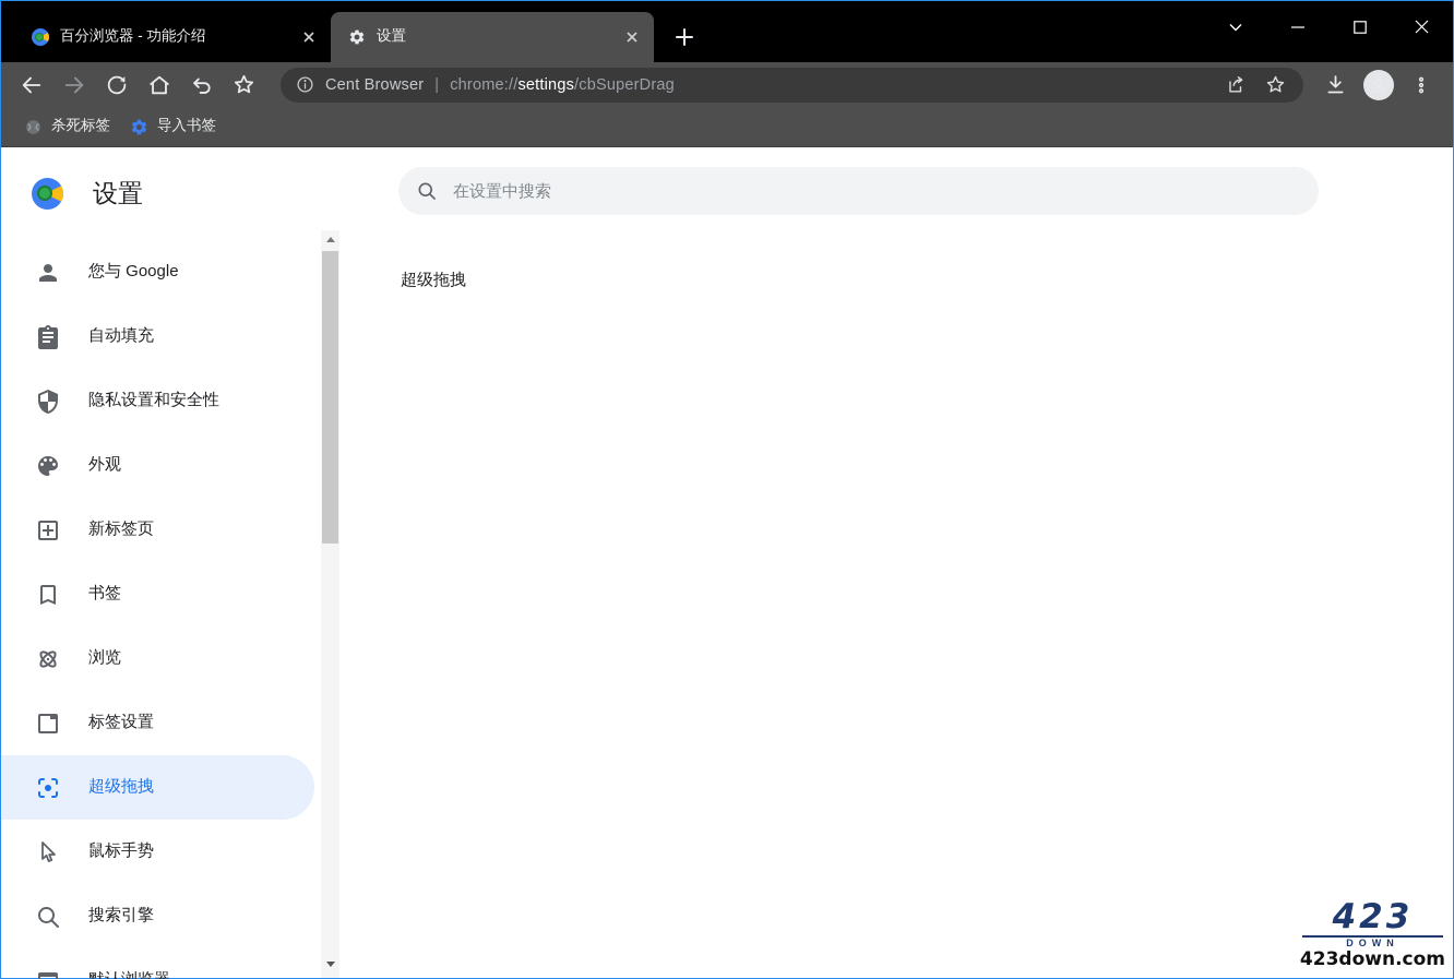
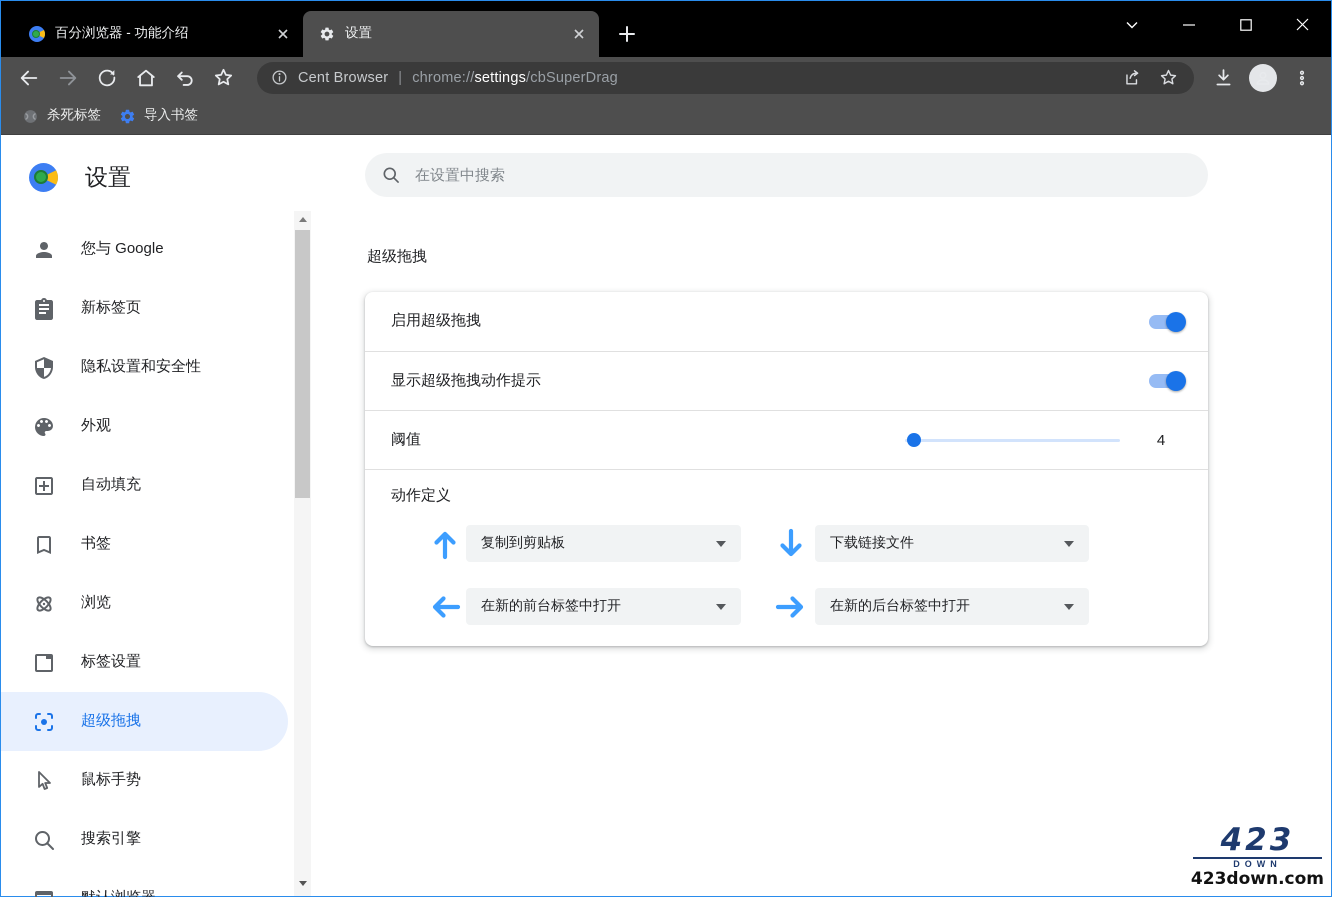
  百分浏览器 - 功能介绍
  设置
  Cent Browser | chrome://settings/cbSuperDrag
  杀死标签
  导入书签
  设置
  您与 Google
- 自动填充
+ 新标签页
  隐私设置和安全性
  外观
- 新标签页
+ 自动填充
  书签
  浏览
  标签设置
  超级拖拽
  鼠标手势
  搜索引擎
  在设置中搜索
  超级拖拽
+ 启用超级拖拽
+ 显示超级拖拽动作提示
+ 阈值
+ 4
+ 动作定义
+ 复制到剪贴板
+ 下载链接文件
+ 在新的前台标签中打开
+ 在新的后台标签中打开
  423
  DOWN
  423down.com
